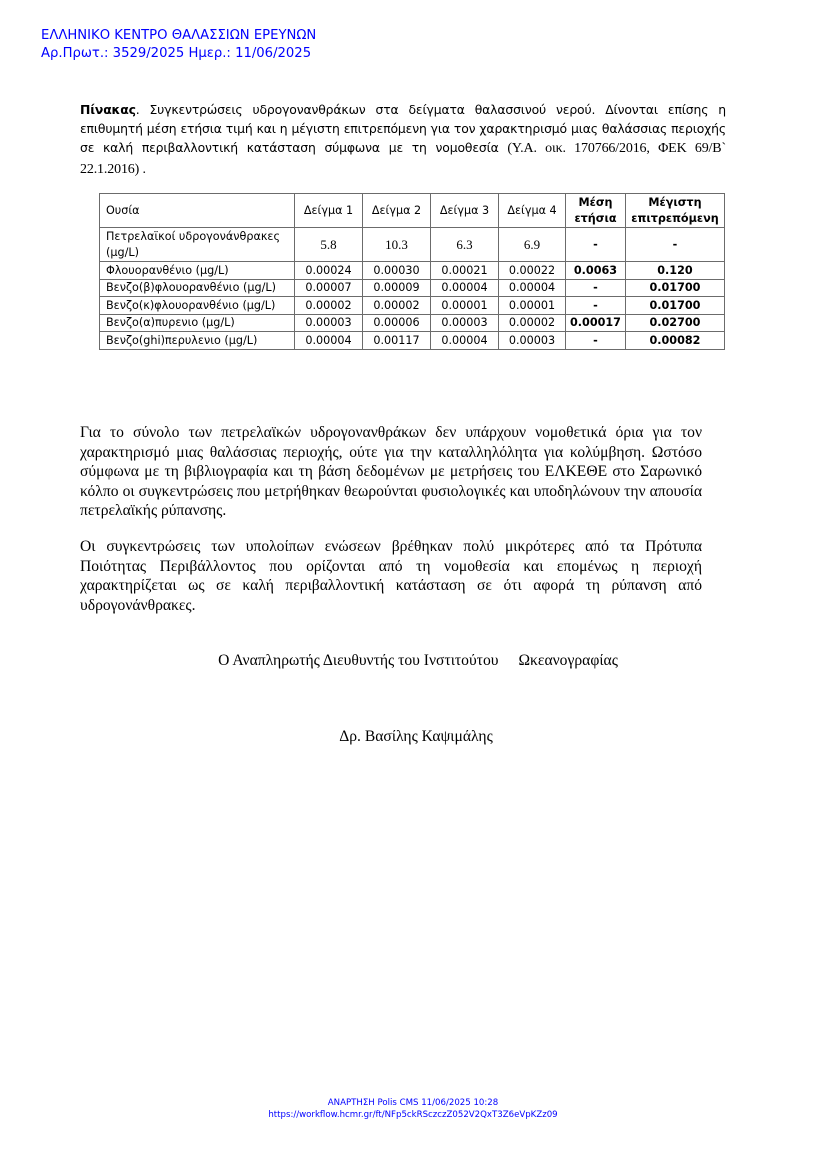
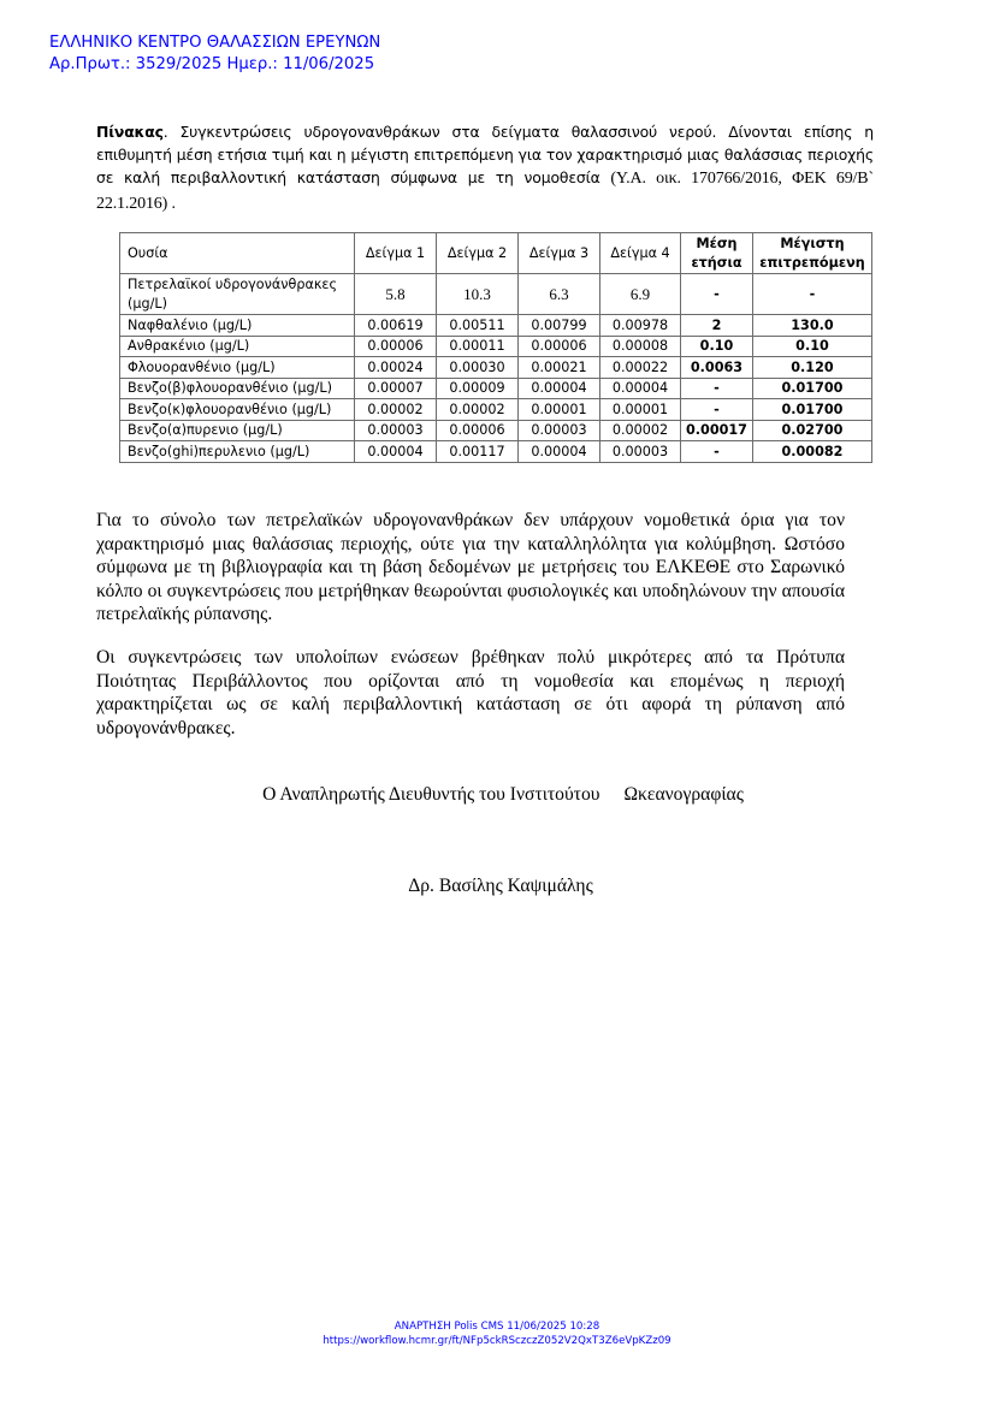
  ΕΛΛΗΝΙΚΟ ΚΕΝΤΡΟ ΘΑΛΑΣΣΙΩΝ ΕΡΕΥΝΩΝ
  Αρ.Πρωτ.: 3529/2025 Ημερ.: 11/06/2025
  Πίνακας. Συγκεντρώσεις υδρογονανθράκων στα δείγματα θαλασσινού νερού. Δίνονται επίσης η επιθυμητή μέση ετήσια τιμή και η μέγιστη επιτρεπόμενη για τον χαρακτηρισμό μιας θαλάσσιας περιοχής σε καλή περιβαλλοντική κατάσταση σύμφωνα με τη νομοθεσία (Υ.Α. οικ. 170766/2016, ΦΕΚ 69/Β` 22.1.2016) .
  Ουσία	Δείγμα 1	Δείγμα 2	Δείγμα 3	Δείγμα 4	Μέση ετήσια	Μέγιστη επιτρεπόμενη
  Πετρελαϊκοί υδρογονάνθρακες (μg/L)	5.8	10.3	6.3	6.9	-	-
+ Ναφθαλένιο (μg/L)	0.00619	0.00511	0.00799	0.00978	2	130.0
+ Ανθρακένιο (μg/L)	0.00006	0.00011	0.00006	0.00008	0.10	0.10
  Φλουορανθένιο (μg/L)	0.00024	0.00030	0.00021	0.00022	0.0063	0.120
  Βενζο(β)φλουορανθένιο (μg/L)	0.00007	0.00009	0.00004	0.00004	-	0.01700
  Βενζο(κ)φλουορανθένιο (μg/L)	0.00002	0.00002	0.00001	0.00001	-	0.01700
  Βενζο(α)πυρενιο (μg/L)	0.00003	0.00006	0.00003	0.00002	0.00017	0.02700
  Βενζο(ghi)περυλενιο (μg/L)	0.00004	0.00117	0.00004	0.00003	-	0.00082
  Για το σύνολο των πετρελαϊκών υδρογονανθράκων δεν υπάρχουν νομοθετικά όρια για τον χαρακτηρισμό μιας θαλάσσιας περιοχής, ούτε για την καταλληλόλητα για κολύμβηση. Ωστόσο σύμφωνα με τη βιβλιογραφία και τη βάση δεδομένων με μετρήσεις του ΕΛΚΕΘΕ στο Σαρωνικό κόλπο οι συγκεντρώσεις που μετρήθηκαν θεωρούνται φυσιολογικές και υποδηλώνουν την απουσία πετρελαϊκής ρύπανσης.
  Οι συγκεντρώσεις των υπολοίπων ενώσεων βρέθηκαν πολύ μικρότερες από τα Πρότυπα Ποιότητας Περιβάλλοντος που ορίζονται από τη νομοθεσία και επομένως η περιοχή χαρακτηρίζεται ως σε καλή περιβαλλοντική κατάσταση σε ότι αφορά τη ρύπανση από υδρογονάνθρακες.
  Ο Αναπληρωτής Διευθυντής του Ινστιτούτου Ωκεανογραφίας
  Δρ. Βασίλης Καψιμάλης
  ΑΝΑΡΤΗΣΗ Polis CMS 11/06/2025 10:28
  https://workflow.hcmr.gr/ft/NFp5ckRSczczZ052V2QxT3Z6eVpKZz09
